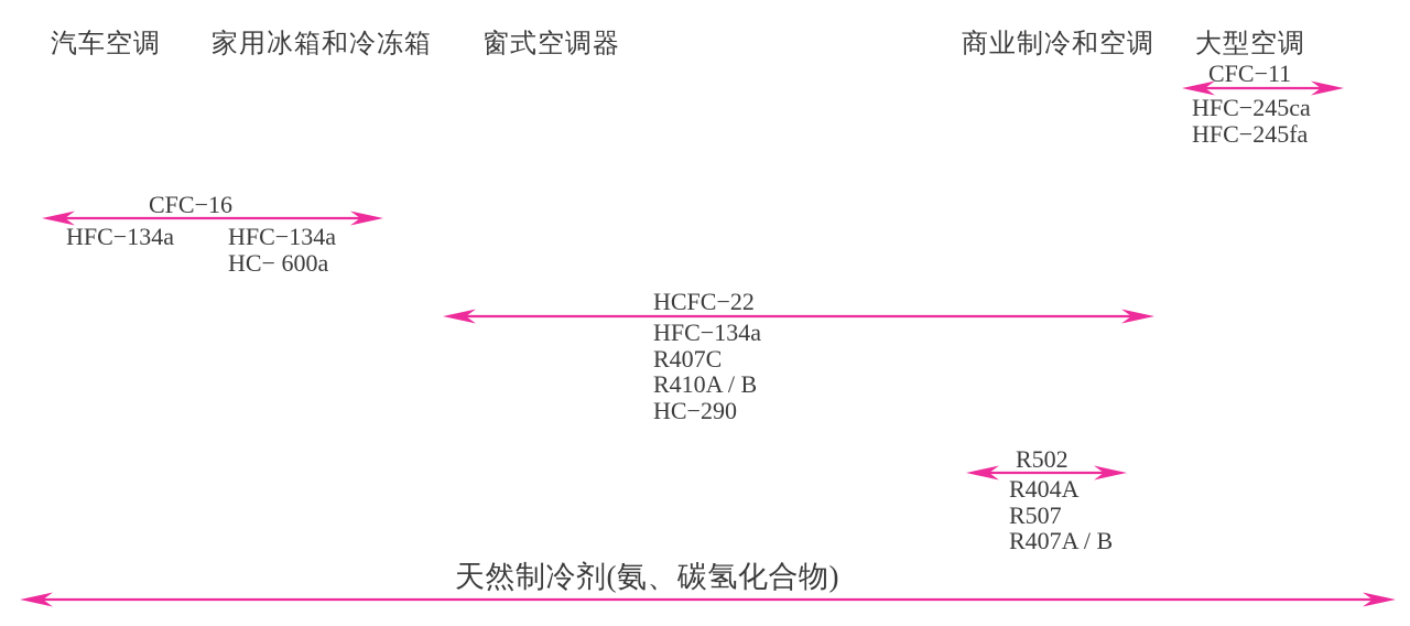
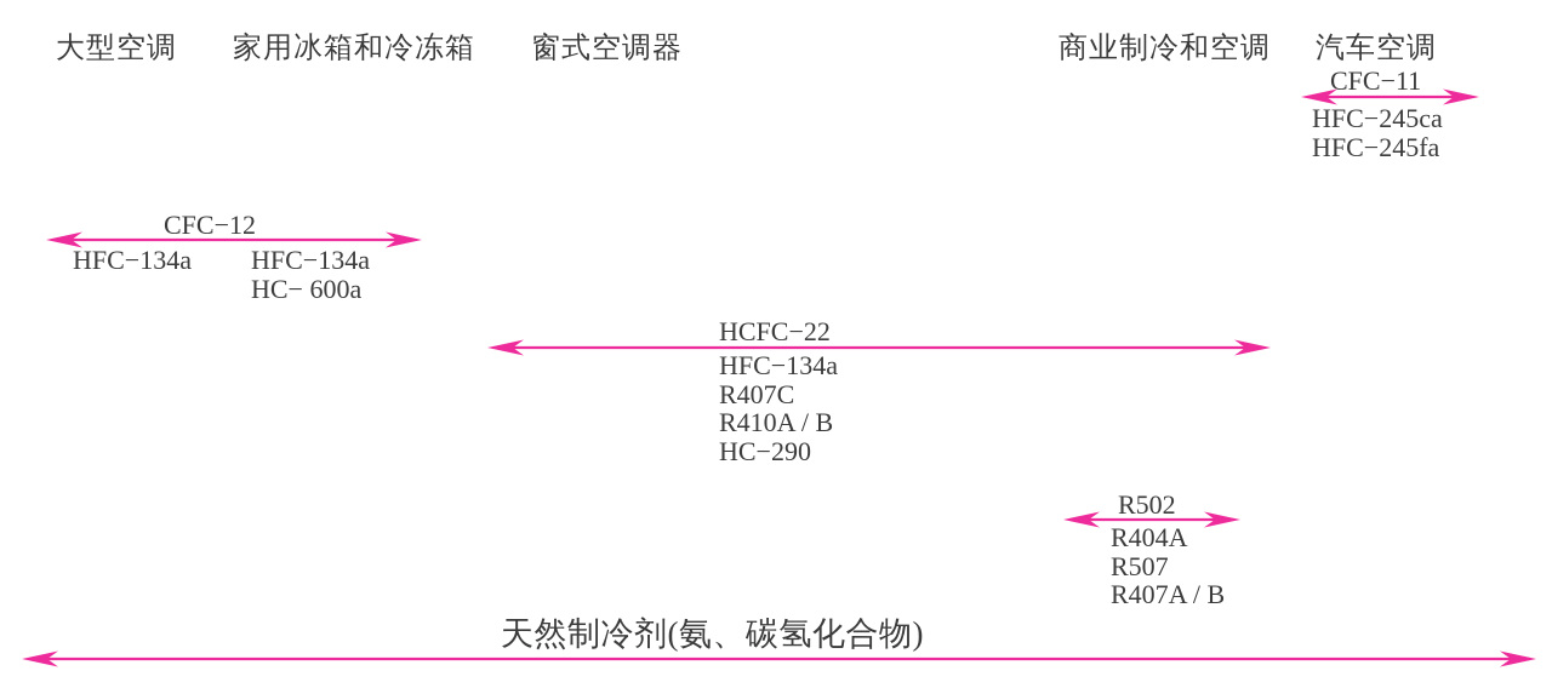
- 汽车空调
+ 大型空调
  家用冰箱和冷冻箱
  窗式空调器
  商业制冷和空调
- 大型空调
+ 汽车空调
  CFC−11
  HFC−245ca
  HFC−245fa
- CFC−16
+ CFC−12
  HFC−134a
  HFC−134a
  HC− 600a
  HCFC−22
  HFC−134a
  R407C
  R410A / B
  HC−290
  R502
  R404A
  R507
  R407A / B
  天然制冷剂(氨、碳氢化合物)
